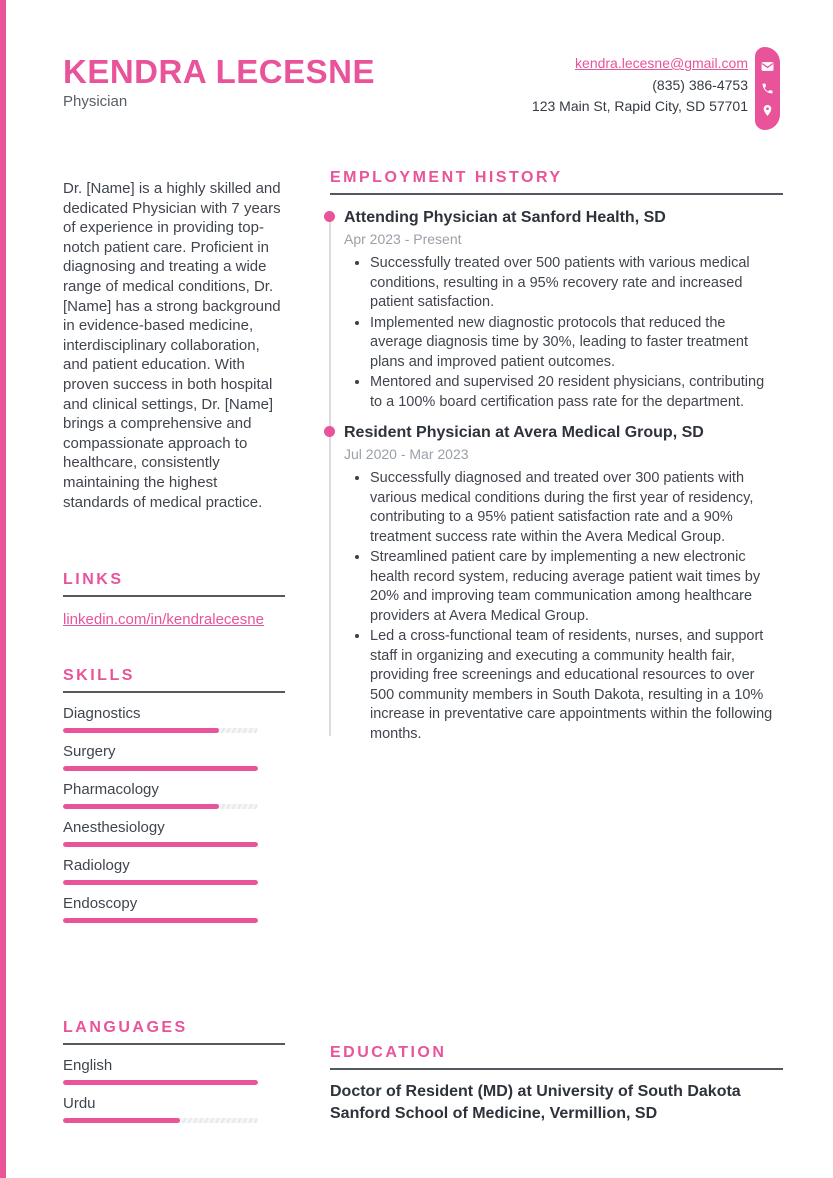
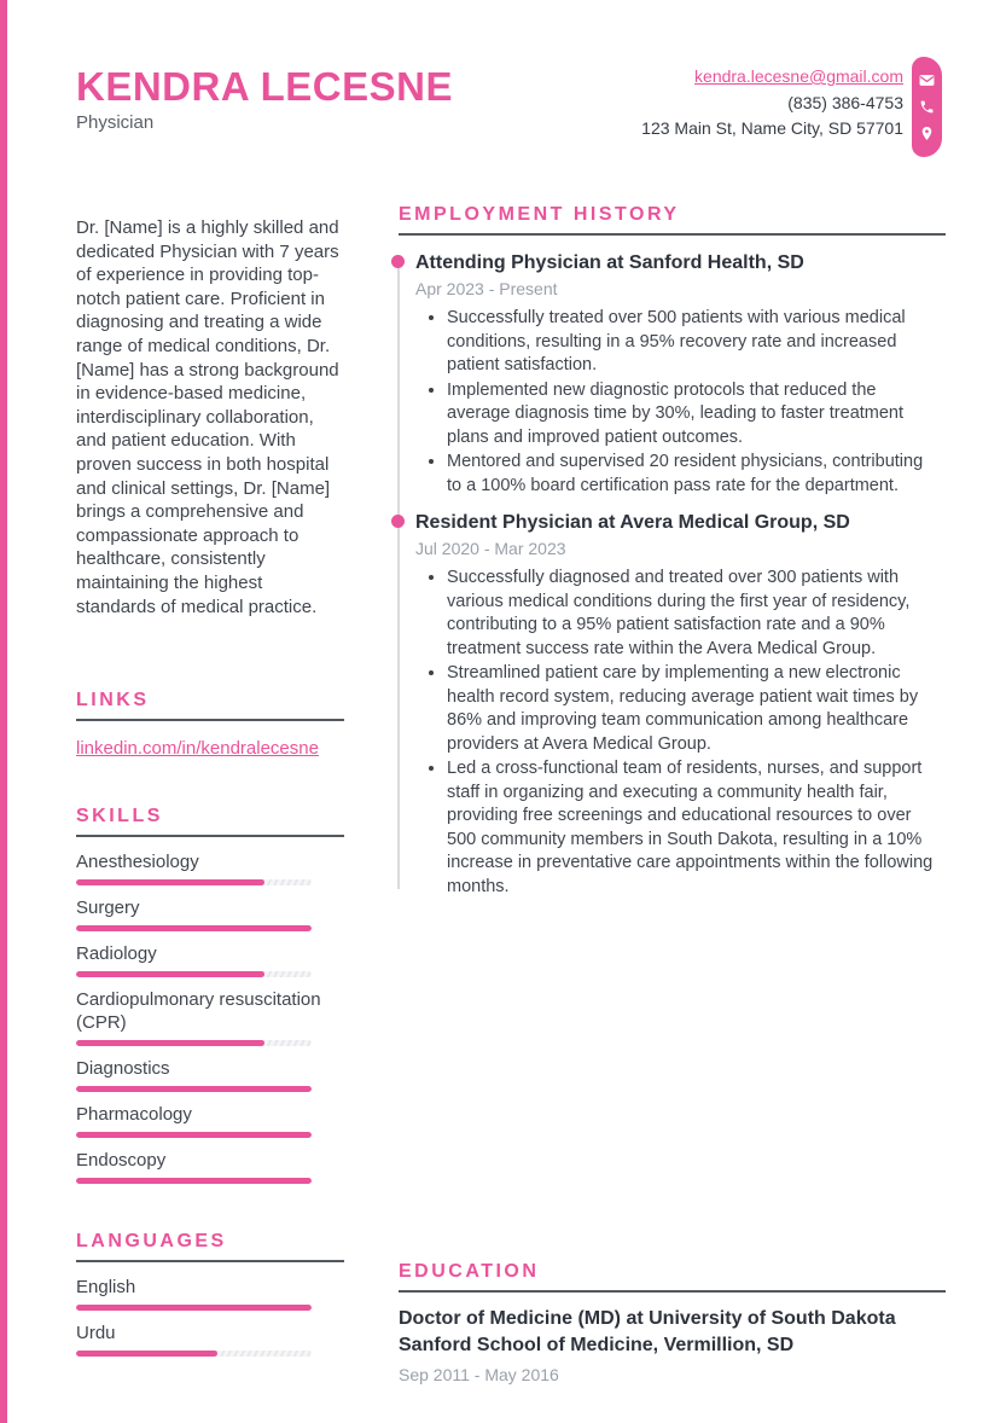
  KENDRA LECESNE
  Physician
  kendra.lecesne@gmail.com
  (835) 386-4753
- 123 Main St, Rapid City, SD 57701
+ 123 Main St, Name City, SD 57701
  Dr. [Name] is a highly skilled and dedicated Physician with 7 years of experience in providing top-notch patient care. Proficient in diagnosing and treating a wide range of medical conditions, Dr. [Name] has a strong background in evidence-based medicine, interdisciplinary collaboration, and patient education. With proven success in both hospital and clinical settings, Dr. [Name] brings a comprehensive and compassionate approach to healthcare, consistently maintaining the highest standards of medical practice.
  LINKS
  linkedin.com/in/kendralecesne
  SKILLS
- Diagnostics
+ Anesthesiology
  Surgery
- Pharmacology
+ Radiology
+ Cardiopulmonary resuscitation (CPR)
- Anesthesiology
+ Diagnostics
- Radiology
+ Pharmacology
  Endoscopy
  LANGUAGES
  English
  Urdu
  EMPLOYMENT HISTORY
  Attending Physician at Sanford Health, SD
  Apr 2023 - Present
  Successfully treated over 500 patients with various medical conditions, resulting in a 95% recovery rate and increased patient satisfaction.
  Implemented new diagnostic protocols that reduced the average diagnosis time by 30%, leading to faster treatment plans and improved patient outcomes.
  Mentored and supervised 20 resident physicians, contributing to a 100% board certification pass rate for the department.
  Resident Physician at Avera Medical Group, SD
  Jul 2020 - Mar 2023
  Successfully diagnosed and treated over 300 patients with various medical conditions during the first year of residency, contributing to a 95% patient satisfaction rate and a 90% treatment success rate within the Avera Medical Group.
- Streamlined patient care by implementing a new electronic health record system, reducing average patient wait times by 20% and improving team communication among healthcare providers at Avera Medical Group.
+ Streamlined patient care by implementing a new electronic health record system, reducing average patient wait times by 86% and improving team communication among healthcare providers at Avera Medical Group.
  Led a cross-functional team of residents, nurses, and support staff in organizing and executing a community health fair, providing free screenings and educational resources to over 500 community members in South Dakota, resulting in a 10% increase in preventative care appointments within the following months.
  EDUCATION
- Doctor of Resident (MD) at University of South Dakota Sanford School of Medicine, Vermillion, SD
+ Doctor of Medicine (MD) at University of South Dakota Sanford School of Medicine, Vermillion, SD
+ Sep 2011 - May 2016
